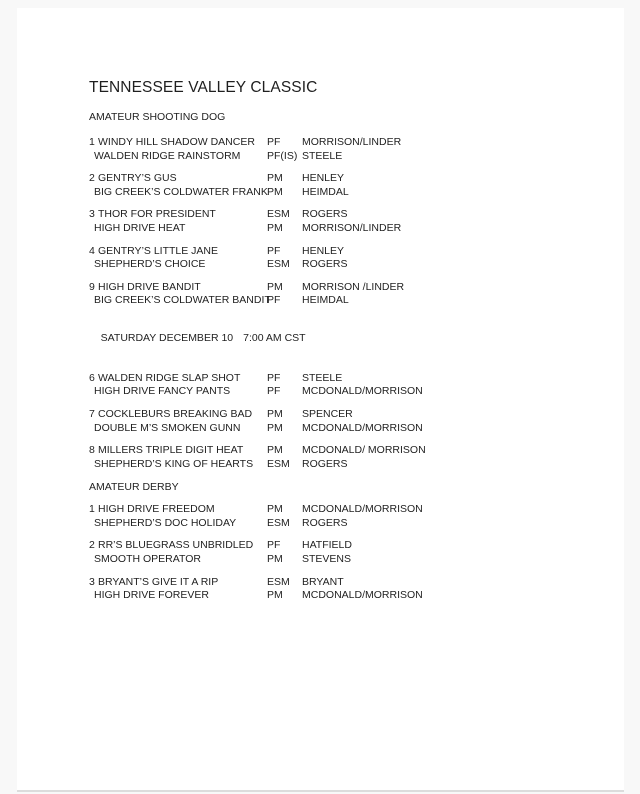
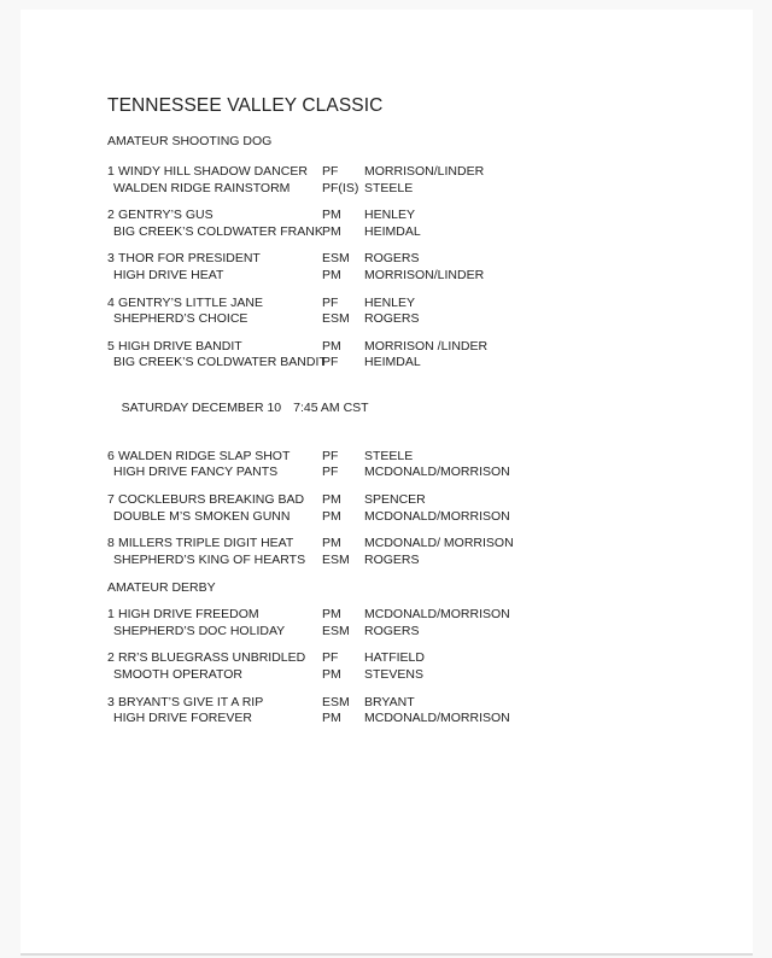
  TENNESSEE VALLEY CLASSIC
  AMATEUR SHOOTING DOG
  1
  WINDY HILL SHADOW DANCER
  PF
  MORRISON/LINDER
  WALDEN RIDGE RAINSTORM
  PF(IS)
  STEELE
  2
  GENTRY’S GUS
  PM
  HENLEY
  BIG CREEK’S COLDWATER FRANK
  PM
  HEIMDAL
  3
  THOR FOR PRESIDENT
  ESM
  ROGERS
  HIGH DRIVE HEAT
  PM
  MORRISON/LINDER
  4
  GENTRY’S LITTLE JANE
  PF
  HENLEY
  SHEPHERD’S CHOICE
  ESM
  ROGERS
- 9
+ 5
  HIGH DRIVE BANDIT
  PM
  MORRISON /LINDER
  BIG CREEK’S COLDWATER BANDI
  PF
  HEIMDAL
- SATURDAY DECEMBER 10 7:00 AM CST
+ SATURDAY DECEMBER 10 7:45 AM CST
  6
  WALDEN RIDGE SLAP SHOT
  PF
  STEELE
  HIGH DRIVE FANCY PANTS
  PF
  MCDONALD/MORRISON
  7
  COCKLEBURS BREAKING BAD
  PM
  SPENCER
  DOUBLE M’S SMOKEN GUNN
  PM
  MCDONALD/MORRISON
  8
  MILLERS TRIPLE DIGIT HEAT
  PM
  MCDONALD/ MORRISON
  SHEPHERD’S KING OF HEARTS
  ESM
  ROGERS
  AMATEUR DERBY
  1
  HIGH DRIVE FREEDOM
  PM
  MCDONALD/MORRISON
  SHEPHERD’S DOC HOLIDAY
  ESM
  ROGERS
  2
  RR’S BLUEGRASS UNBRIDLED
  PF
  HATFIELD
  SMOOTH OPERATOR
  PM
  STEVENS
  3
  BRYANT’S GIVE IT A RIP
  ESM
  BRYANT
  HIGH DRIVE FOREVER
  PM
  MCDONALD/MORRISON
